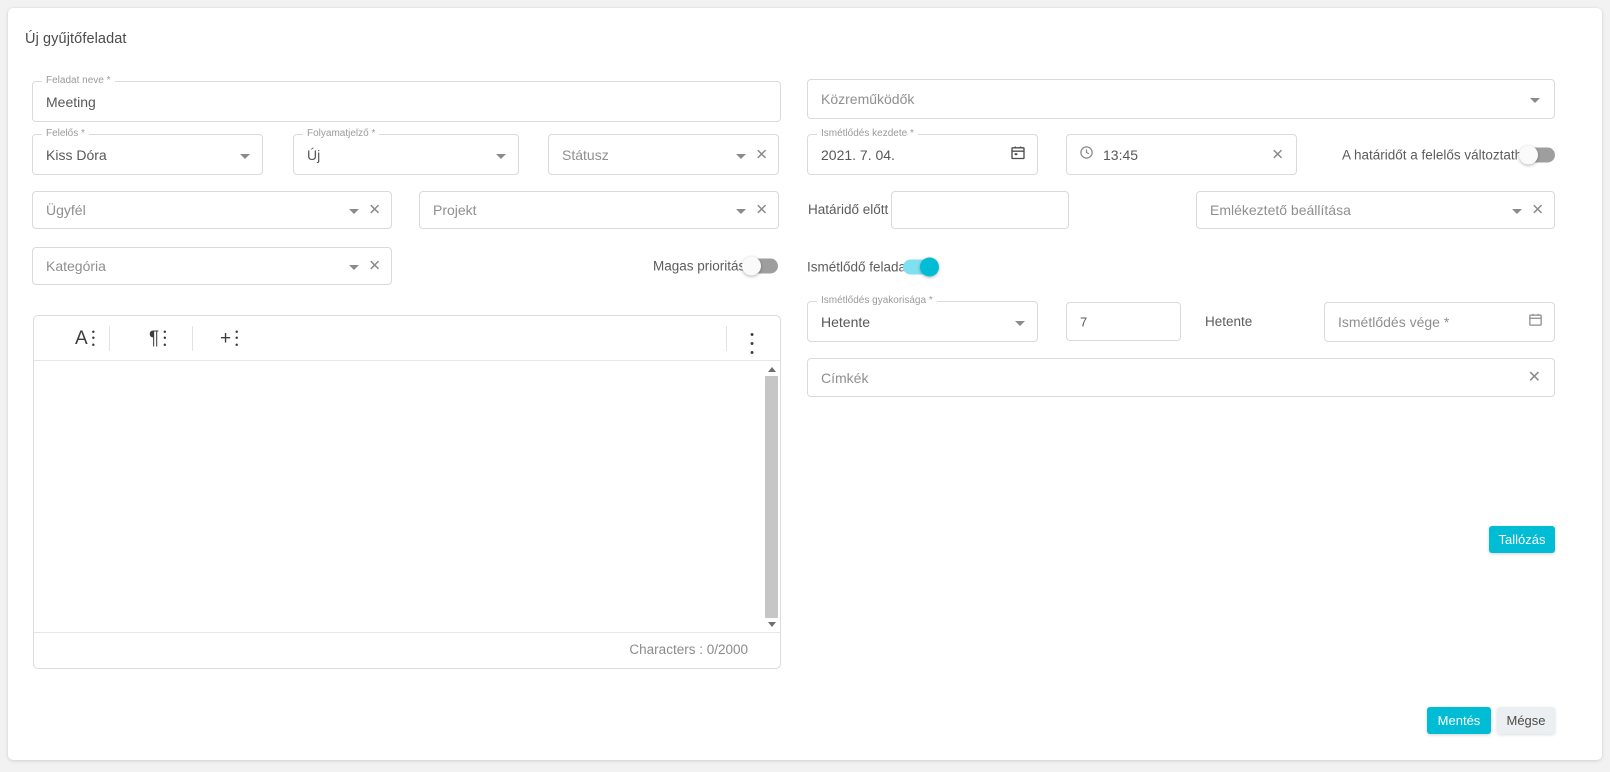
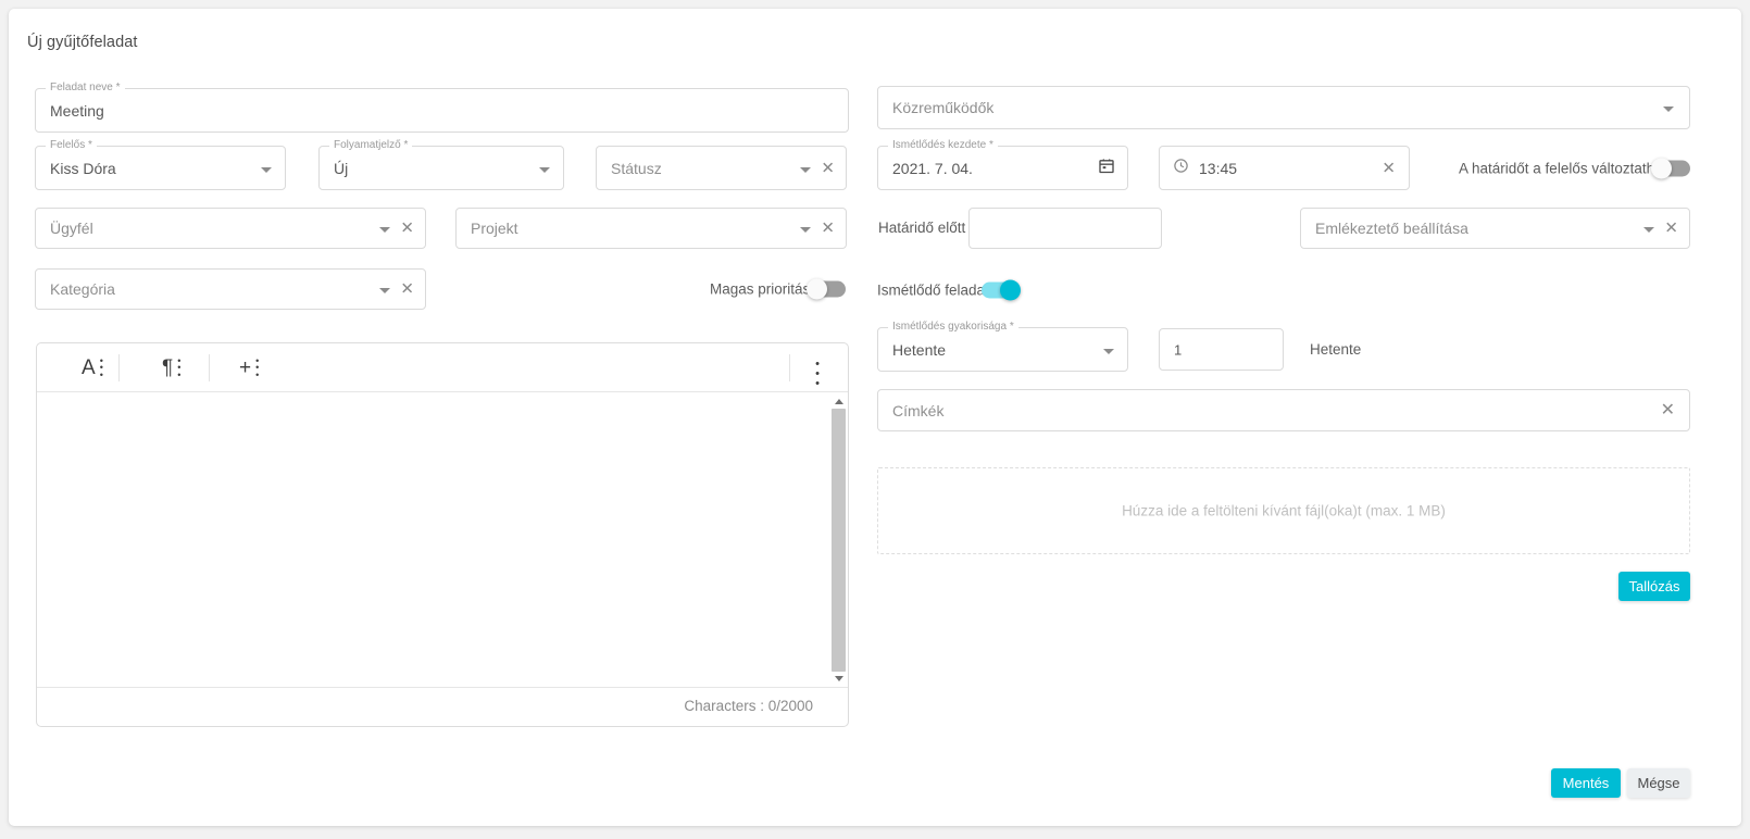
  Új gyűjtőfeladat
  Feladat neve *
  Meeting
  Felelős *
  Kiss Dóra
  Folyamatjelző *
  Új
  Státusz
  ✕
  Ügyfél
  ✕
  Projekt
  ✕
  Kategória
  ✕
  Magas prioritá
  A
  •
  •
  •
  ¶
  •
  •
  •
  +
  •
  •
  •
  •
  •
  •
  Characters : 0/2000
  Közreműködők
  Ismétlődés kezdete *
  2021. 7. 04.
  13:45
  ✕
  A határidőt a felelős változtat
  Határidő előtt
  Emlékeztető beállítása
  ✕
  Ismétlődő felad
  Ismétlődés gyakorisága *
  Hetente
- 7
+ 1
  Hetente
- Ismétlődés vége *
  Címkék
  ✕
+ Húzza ide a feltölteni kívánt fájl(oka)t (max. 1 MB)
  Tallózás
  Mentés
  Mégse
